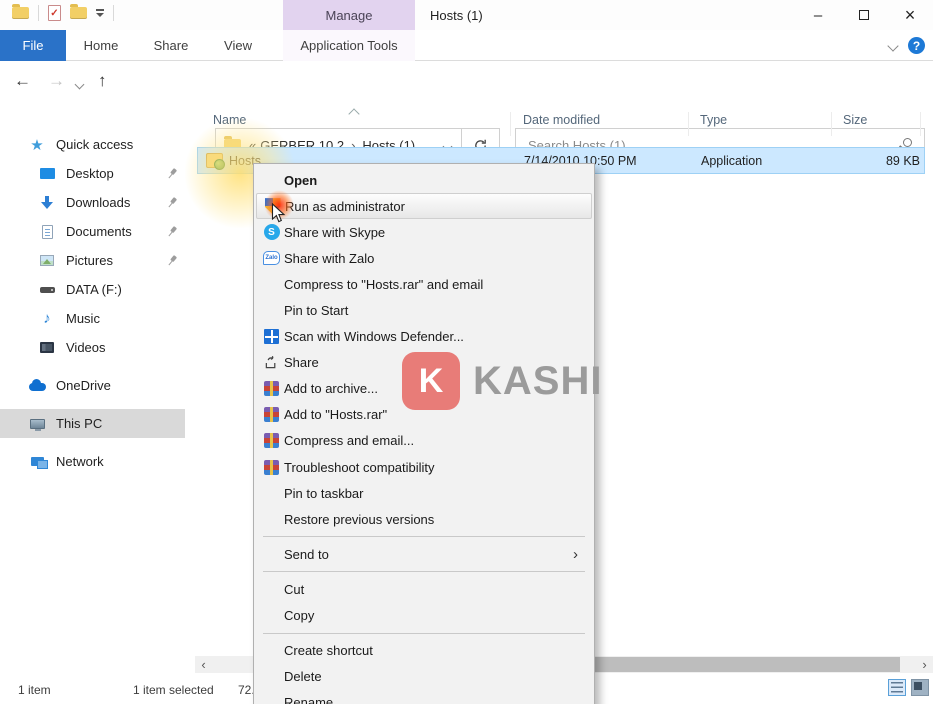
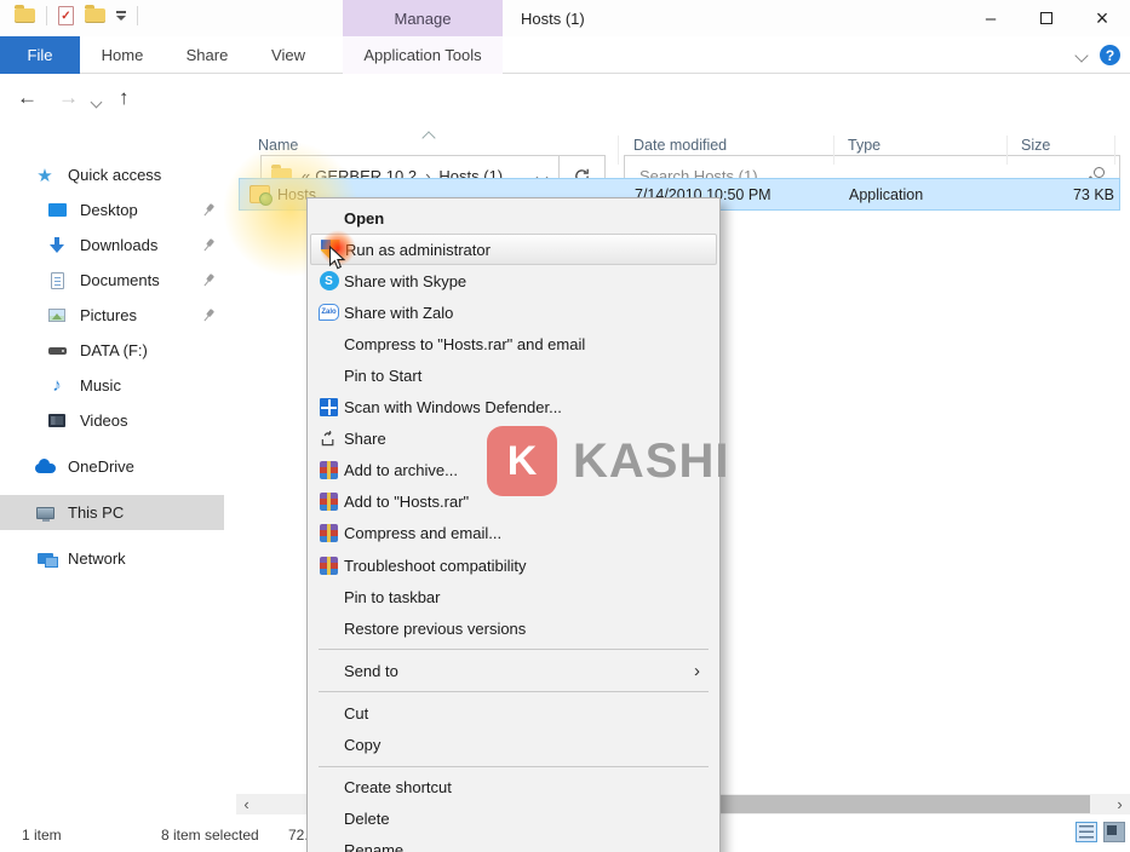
  ✓
  Manage
  Hosts (1)
  –
  ×
  File
  Home
  Share
  View
  Application Tools
  ?
  ←
  →
  ↑
  ›
  Hosts (1)
  Search Hosts (1)
  ★
  Quick access
  Desktop
  Downloads
  Documents
  Pictures
  DATA (F:)
  ♪
  Music
  Videos
  OneDrive
  This PC
  Network
  Date modified
  Type
  Size
  7/14/2010 10:50 PM
  Application
- 89 KB
+ 73 KB
  ‹
  ›
  1 item
- 1 item selected
+ 8 item selected
  Open
  un as administrator
  S
  Share with Skype
  Share with Zalo
  Compress to "Hosts.rar" and email
  Pin to Start
  Scan with Windows Defender...
  Share
  Add to archive...
  Add to "Hosts.rar"
  Compress and email...
  Troubleshoot compatibility
  Pin to taskbar
  Restore previous versions
  Send to
  ›
  Cut
  Copy
  Create shortcut
  Delete
  Rename
  K
  KASHI
